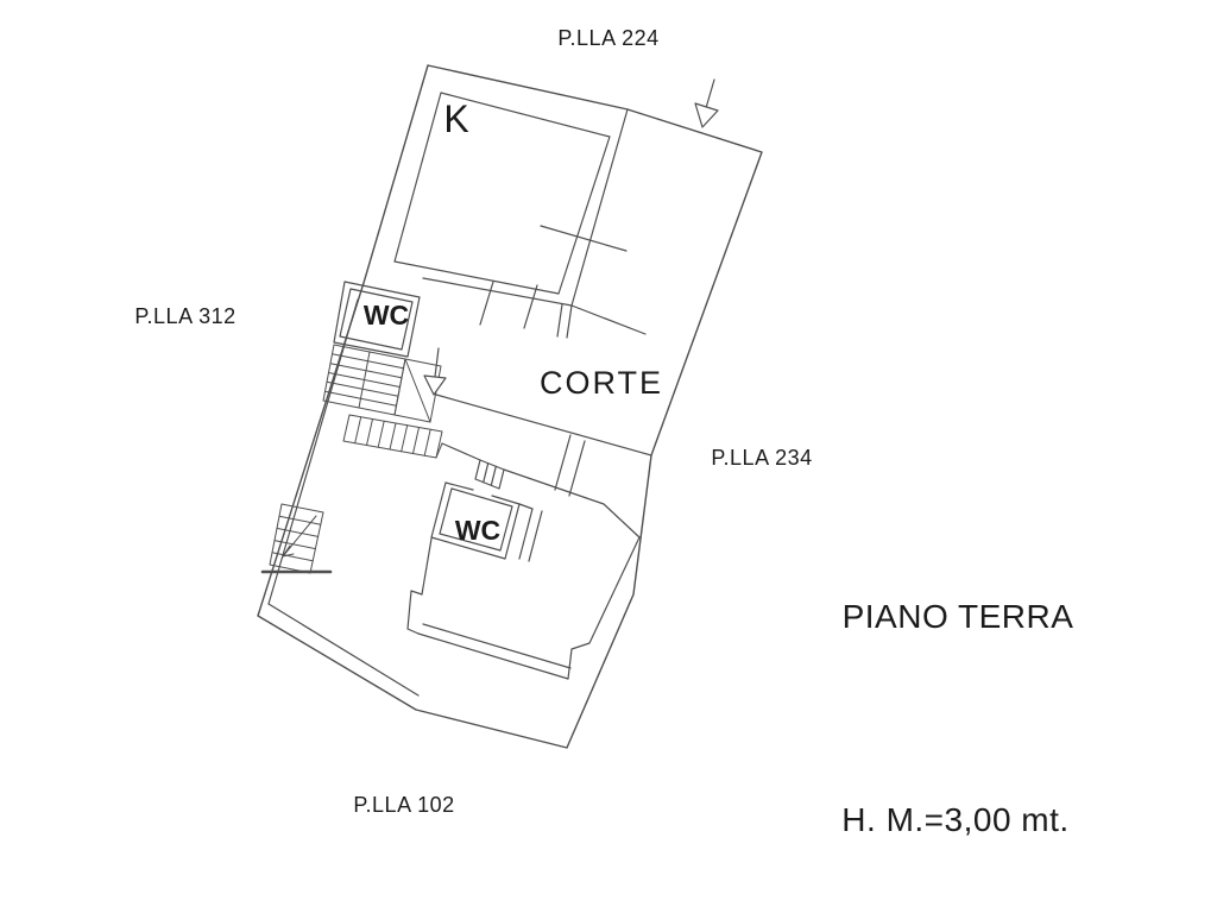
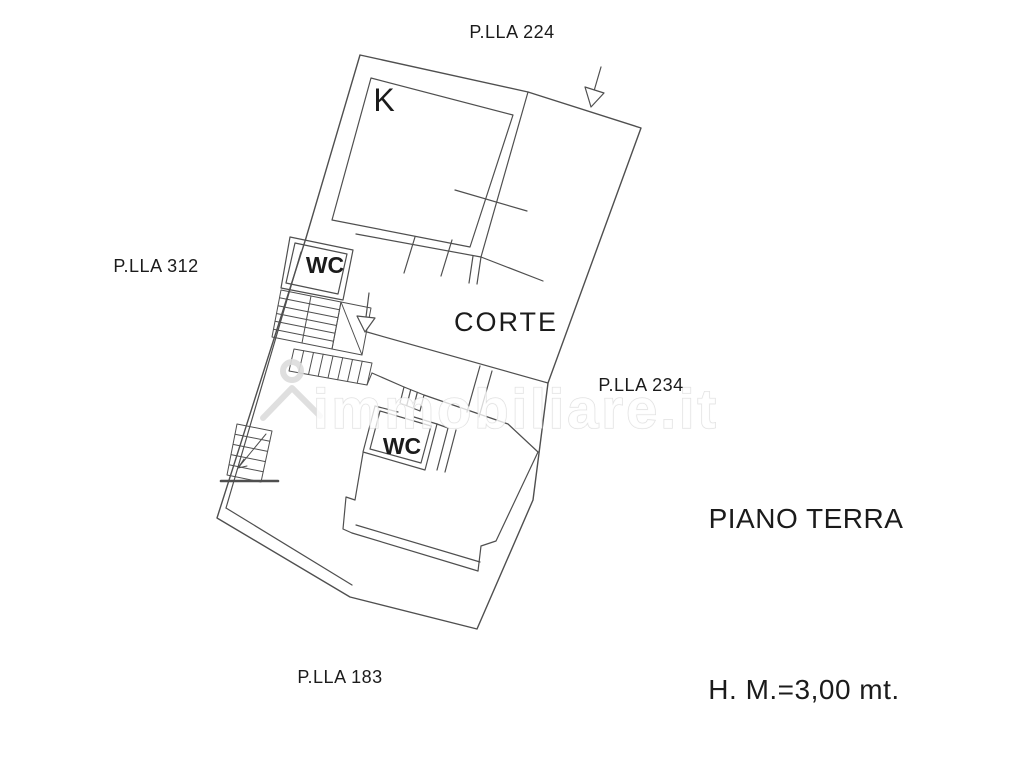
+ immobiliare.it
  P.LLA 224
  P.LLA 312
  P.LLA 234
- P.LLA 102
+ P.LLA 183
  K
  WC
  WC
  CORTE
  PIANO TERRA
  H. M.=3,00 mt.
